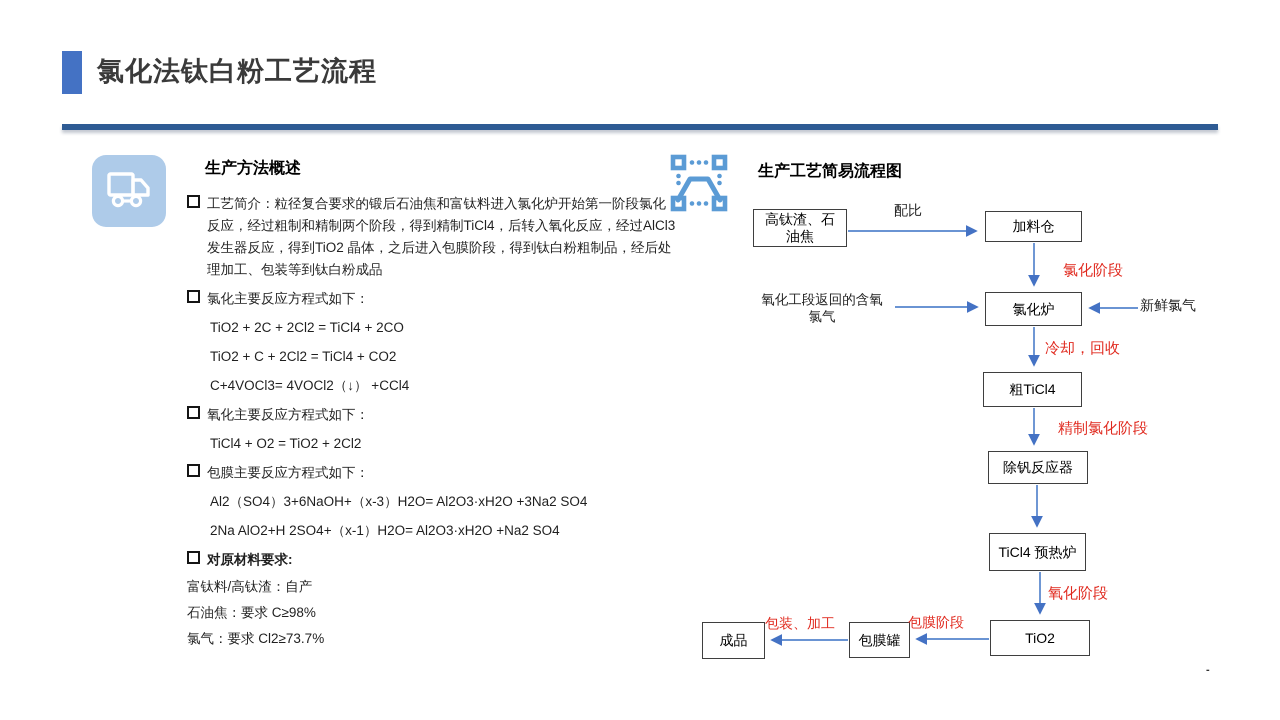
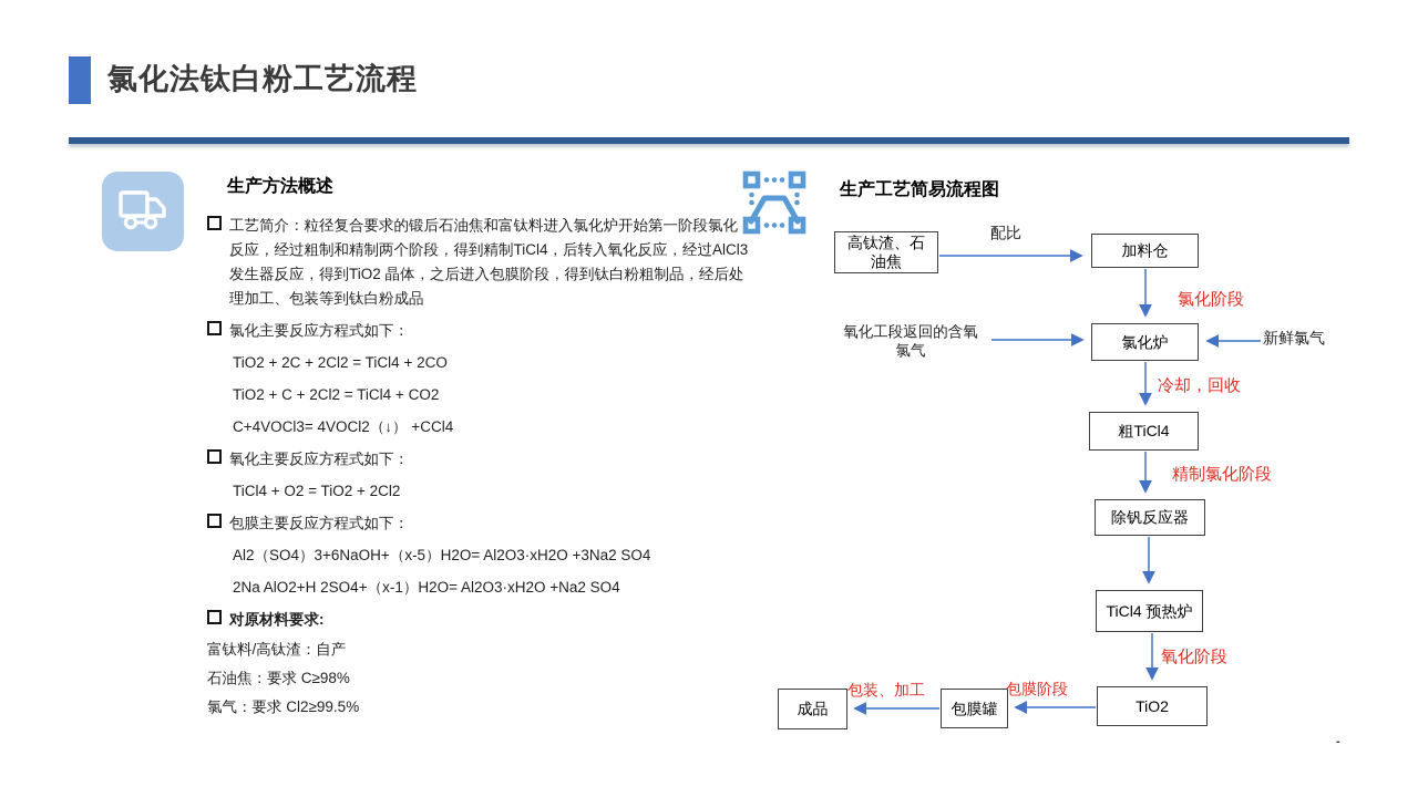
  氯化法钛白粉工艺流程
  生产方法概述
  工艺简介：粒径复合要求的锻后石油焦和富钛料进入氯化炉开始第一阶段氯化反应，经过粗制和精制两个阶段，得到精制TiCl4，后转入氧化反应，经过AlCl3 发生器反应，得到TiO2 晶体，之后进入包膜阶段，得到钛白粉粗制品，经后处理加工、包装等到钛白粉成品
  氯化主要反应方程式如下：
  TiO2 + 2C + 2Cl2 = TiCl4 + 2CO
  TiO2 + C + 2Cl2 = TiCl4 + CO2
  C+4VOCl3= 4VOCl2（↓） +CCl4
  氧化主要反应方程式如下：
  TiCl4 + O2 = TiO2 + 2Cl2
  包膜主要反应方程式如下：
- Al2（SO4）3+6NaOH+（x-3）H2O= Al2O3·xH2O +3Na2 SO4
+ Al2（SO4）3+6NaOH+（x-5）H2O= Al2O3·xH2O +3Na2 SO4
  2Na AlO2+H 2SO4+（x-1）H2O= Al2O3·xH2O +Na2 SO4
  对原材料要求:
  富钛料/高钛渣：自产
  石油焦：要求 C≥98%
- 氯气：要求 Cl2≥73.7%
+ 氯气：要求 Cl2≥99.5%
  生产工艺简易流程图
  高钛渣、石油焦
  加料仓
  氯化炉
  粗TiCl4
  除钒反应器
  TiCl4 预热炉
  TiO2
  包膜罐
  成品
  配比
  氯化阶段
  氧化工段返回的含氧氯气
  新鲜氯气
  冷却，回收
  精制氯化阶段
  氧化阶段
  包膜阶段
  包装、加工
  -
